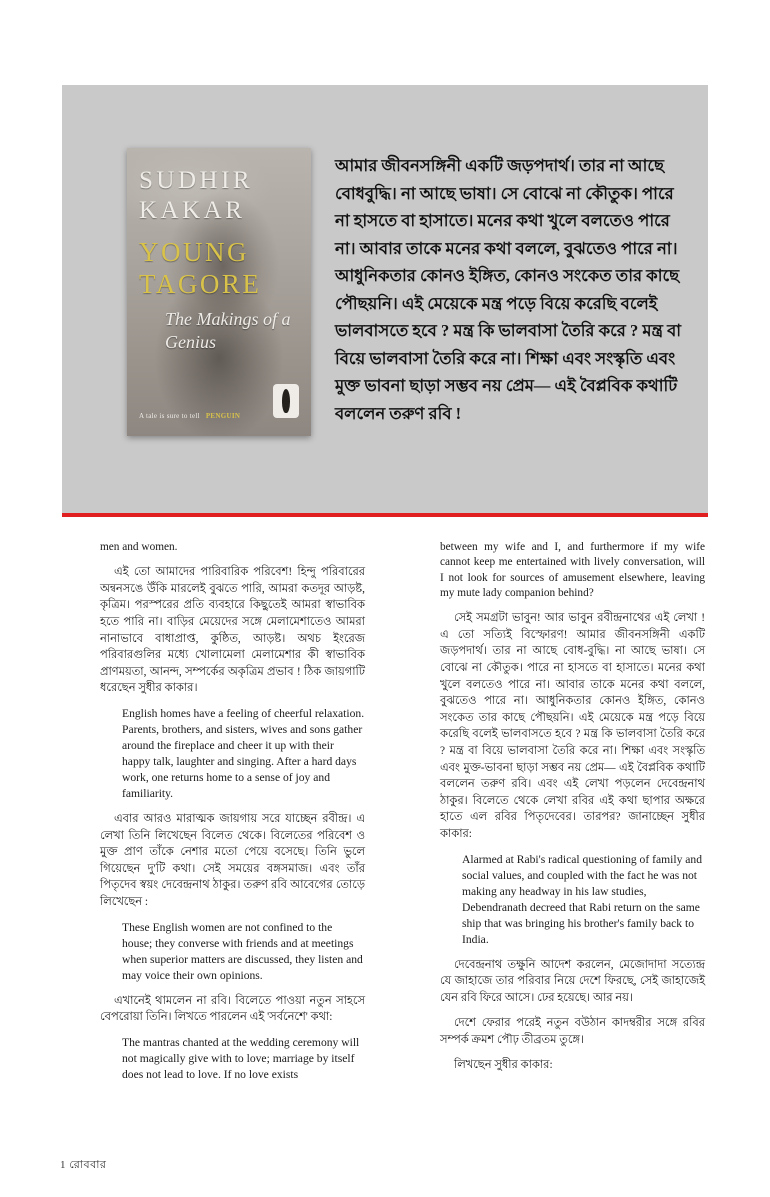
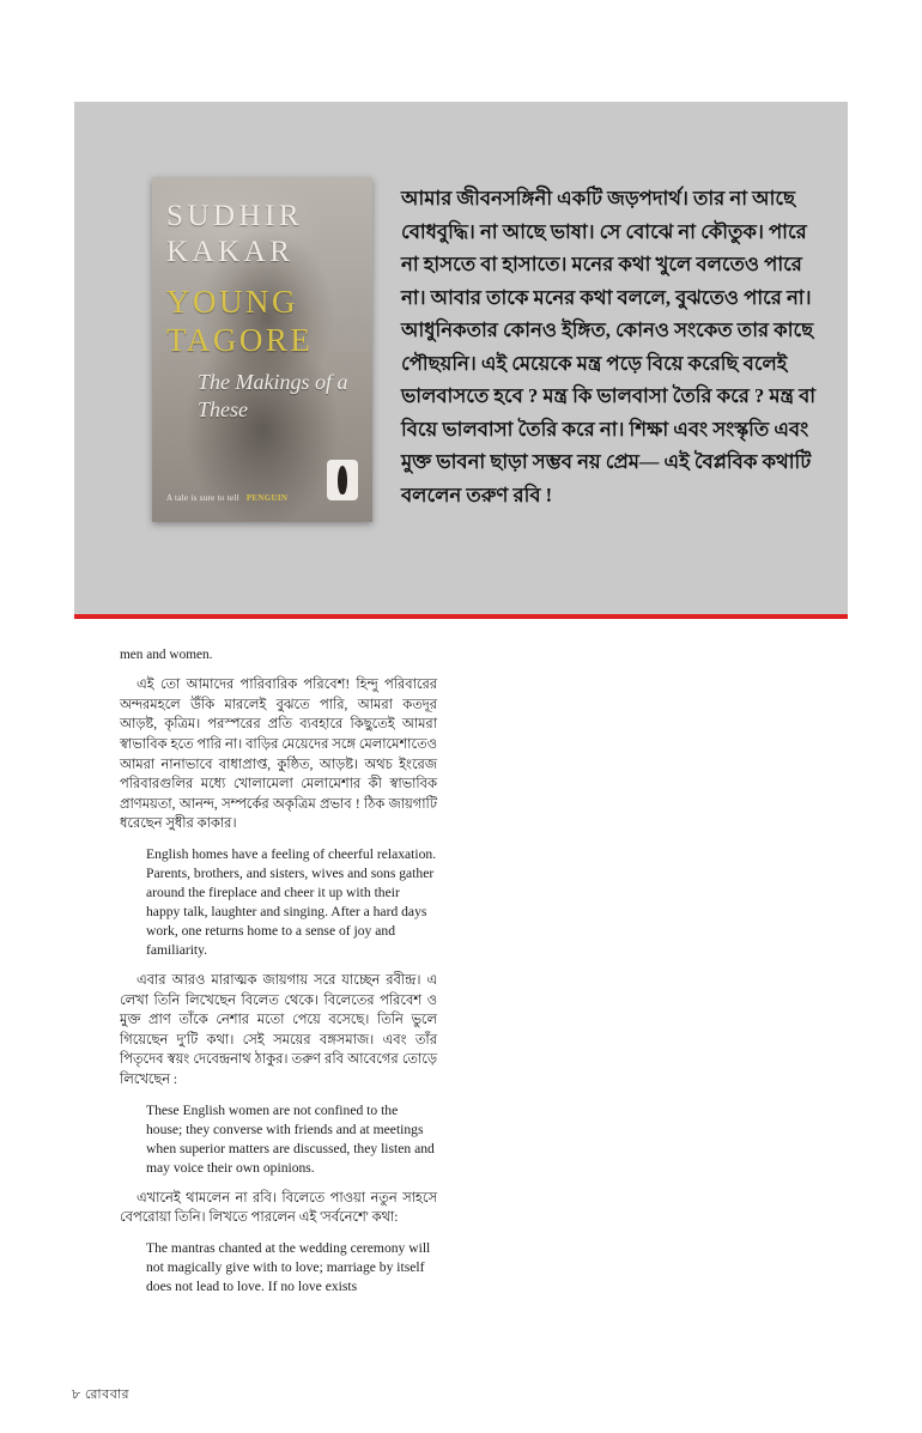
  SUDHIR KAKAR
  YOUNG TAGORE
- The Makings of a Genius
+ The Makings of a These
  A tale is sure to tell PENGUIN
  আমার জীবনসঙ্গিনী একটি জড়পদার্থ। তার না আছে বোধবুদ্ধি। না আছে ভাষা। সে বোঝে না কৌতুক। পারে না হাসতে বা হাসাতে। মনের কথা খুলে বলতেও পারে না। আবার তাকে মনের কথা বললে, বুঝতেও পারে না। আধুনিকতার কোনও ইঙ্গিত, কোনও সংকেত তার কাছে পৌছয়নি। এই মেয়েকে মন্ত্র পড়ে বিয়ে করেছি বলেই ভালবাসতে হবে ? মন্ত্র কি ভালবাসা তৈরি করে ? মন্ত্র বা বিয়ে ভালবাসা তৈরি করে না। শিক্ষা এবং সংস্কৃতি এবং মুক্ত ভাবনা ছাড়া সম্ভব নয় প্রেম— এই বৈপ্লবিক কথাটি বললেন তরুণ রবি !
  men and women.
- এই তো আমাদের পারিবারিক পরিবেশ! হিন্দু পরিবারের অন্বনসঙে উঁকি মারলেই বুঝতে পারি, আমরা কতদূর আড়ষ্ট, কৃত্রিম। পরস্পরের প্রতি ব্যবহারে কিছুতেই আমরা স্বাভাবিক হতে পারি না। বাড়ির মেয়েদের সঙ্গে মেলামেশাতেও আমরা নানাভাবে বাধাপ্রাপ্ত, কুষ্ঠিত, আড়ষ্ট। অথচ ইংরেজ পরিবারগুলির মধ্যে খোলামেলা মেলামেশার কী স্বাভাবিক প্রাণময়তা, আনন্দ, সম্পর্কের অকৃত্রিম প্রভাব ! ঠিক জায়গাটি ধরেছেন সুধীর কাকার।
+ এই তো আমাদের পারিবারিক পরিবেশ! হিন্দু পরিবারের অন্দরমহলে উঁকি মারলেই বুঝতে পারি, আমরা কতদূর আড়ষ্ট, কৃত্রিম। পরস্পরের প্রতি ব্যবহারে কিছুতেই আমরা স্বাভাবিক হতে পারি না। বাড়ির মেয়েদের সঙ্গে মেলামেশাতেও আমরা নানাভাবে বাধাপ্রাপ্ত, কুষ্ঠিত, আড়ষ্ট। অথচ ইংরেজ পরিবারগুলির মধ্যে খোলামেলা মেলামেশার কী স্বাভাবিক প্রাণময়তা, আনন্দ, সম্পর্কের অকৃত্রিম প্রভাব ! ঠিক জায়গাটি ধরেছেন সুধীর কাকার।
  English homes have a feeling of cheerful relaxation. Parents, brothers, and sisters, wives and sons gather around the fireplace and cheer it up with their happy talk, laughter and singing. After a hard days work, one returns home to a sense of joy and familiarity.
  এবার আরও মারাত্মক জায়গায় সরে যাচ্ছেন রবীন্দ্র। এ লেখা তিনি লিখেছেন বিলেত থেকে। বিলেতের পরিবেশ ও মুক্ত প্রাণ তাঁকে নেশার মতো পেয়ে বসেছে। তিনি ভুলে গিয়েছেন দু'টি কথা। সেই সময়ের বঙ্গসমাজ। এবং তাঁর পিতৃদেব স্বয়ং দেবেন্দ্রনাথ ঠাকুর। তরুণ রবি আবেগের তোড়ে লিখেছেন :
  These English women are not confined to the house; they converse with friends and at meetings when superior matters are discussed, they listen and may voice their own opinions.
  এখানেই থামলেন না রবি। বিলেতে পাওয়া নতুন সাহসে বেপরোয়া তিনি। লিখতে পারলেন এই 'সর্বনেশে' কথা:
  The mantras chanted at the wedding ceremony will not magically give with to love; marriage by itself does not lead to love. If no love exists
- between my wife and I, and furthermore if my wife cannot keep me entertained with lively conversation, will I not look for sources of amusement elsewhere, leaving my mute lady companion behind?
- সেই সমগ্রটা ভাবুন! আর ভাবুন রবীন্দ্রনাথের এই লেখা ! এ তো সত্যিই বিস্ফোরণ! আমার জীবনসঙ্গিনী একটি জড়পদার্থ। তার না আছে বোধ-বুদ্ধি। না আছে ভাষা। সে বোঝে না কৌতুক। পারে না হাসতে বা হাসাতে। মনের কথা খুলে বলতেও পারে না। আবার তাকে মনের কথা বললে, বুঝতেও পারে না। আধুনিকতার কোনও ইঙ্গিত, কোনও সংকেত তার কাছে পৌছয়নি। এই মেয়েকে মন্ত্র পড়ে বিয়ে করেছি বলেই ভালবাসতে হবে ? মন্ত্র কি ভালবাসা তৈরি করে ? মন্ত্র বা বিয়ে ভালবাসা তৈরি করে না। শিক্ষা এবং সংস্কৃতি এবং মুক্ত-ভাবনা ছাড়া সম্ভব নয় প্রেম— এই বৈপ্লবিক কথাটি বললেন তরুণ রবি। এবং এই লেখা পড়লেন দেবেন্দ্রনাথ ঠাকুর। বিলেতে থেকে লেখা রবির এই কথা ছাপার অক্ষরে হাতে এল রবির পিতৃদেবের। তারপর? জানাচ্ছেন সুধীর কাকার:
- Alarmed at Rabi's radical questioning of family and social values, and coupled with the fact he was not making any headway in his law studies, Debendranath decreed that Rabi return on the same ship that was bringing his brother's family back to India.
- দেবেন্দ্রনাথ তক্ষুনি আদেশ করলেন, মেজোদাদা সত্যেন্দ্র যে জাহাজে তার পরিবার নিয়ে দেশে ফিরছে, সেই জাহাজেই যেন রবি ফিরে আসে। ঢের হয়েছে। আর নয়।
- দেশে ফেরার পরেই নতুন বউঠান কাদম্বরীর সঙ্গে রবির সম্পর্ক ক্রমশ পৌঢ় তীব্রতম তুঙ্গে।
- লিখছেন সুধীর কাকার:
- 1 রোববার
+ ৮ রোববার
